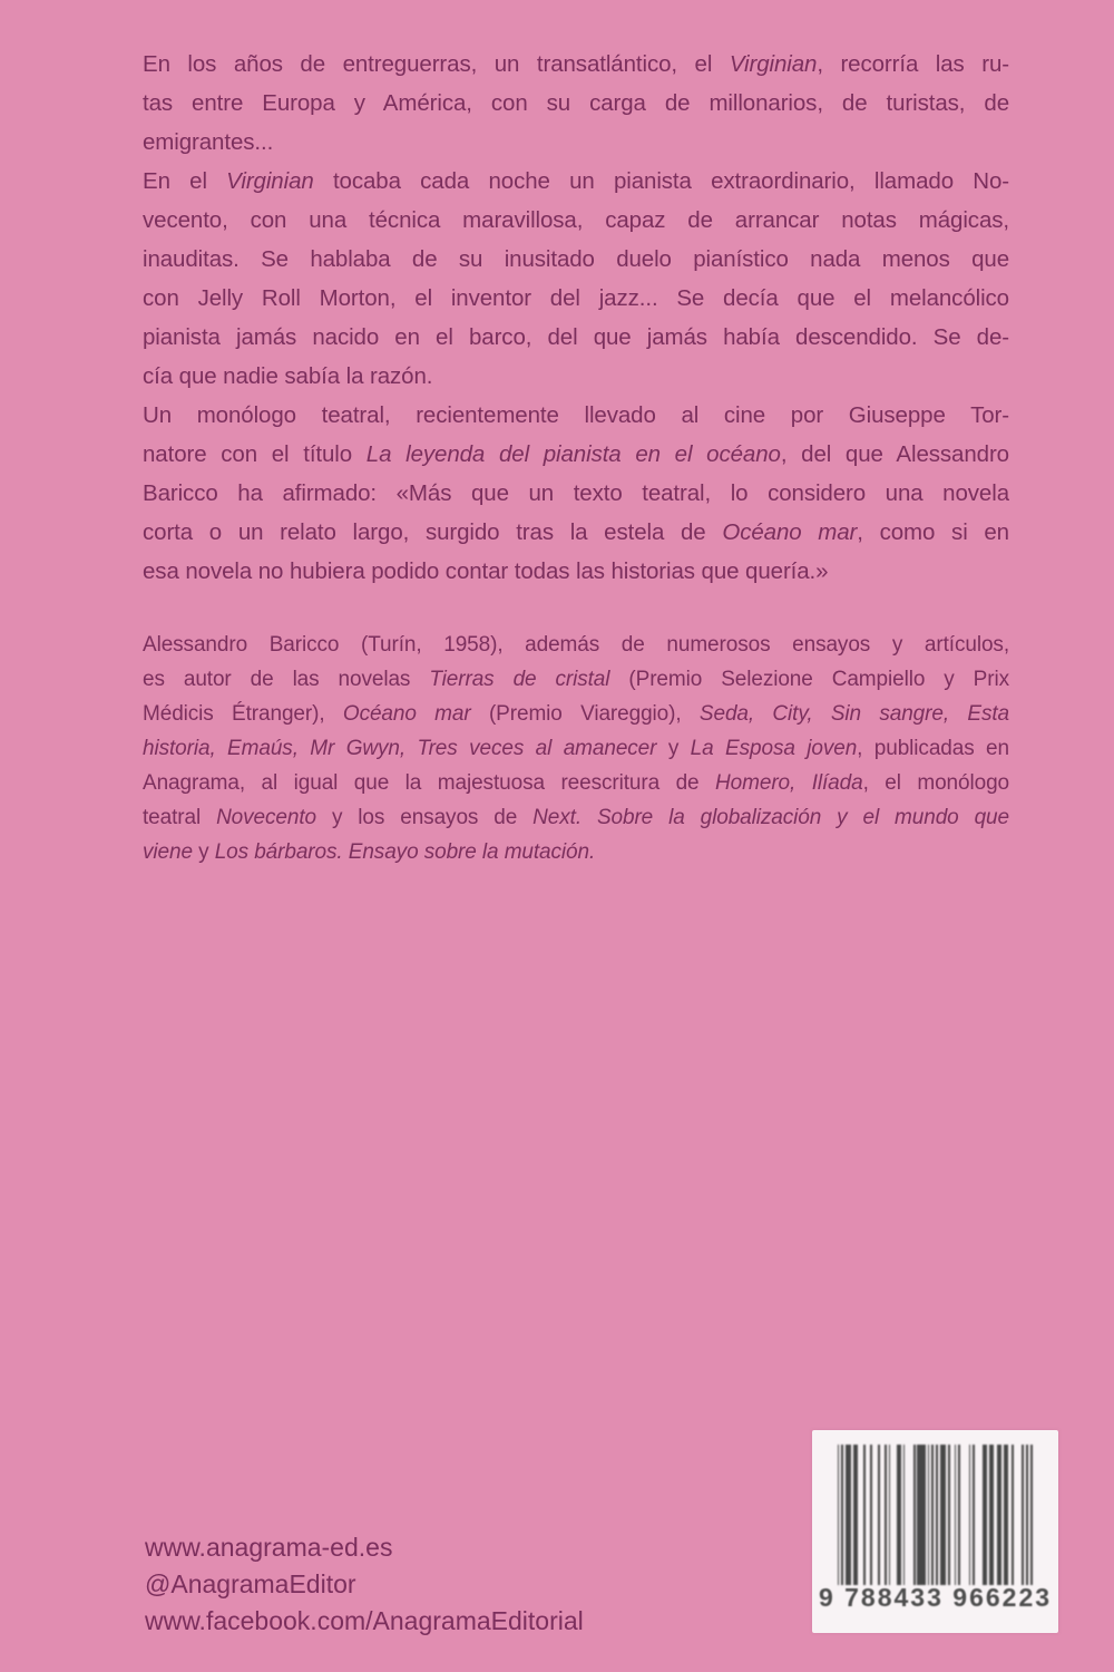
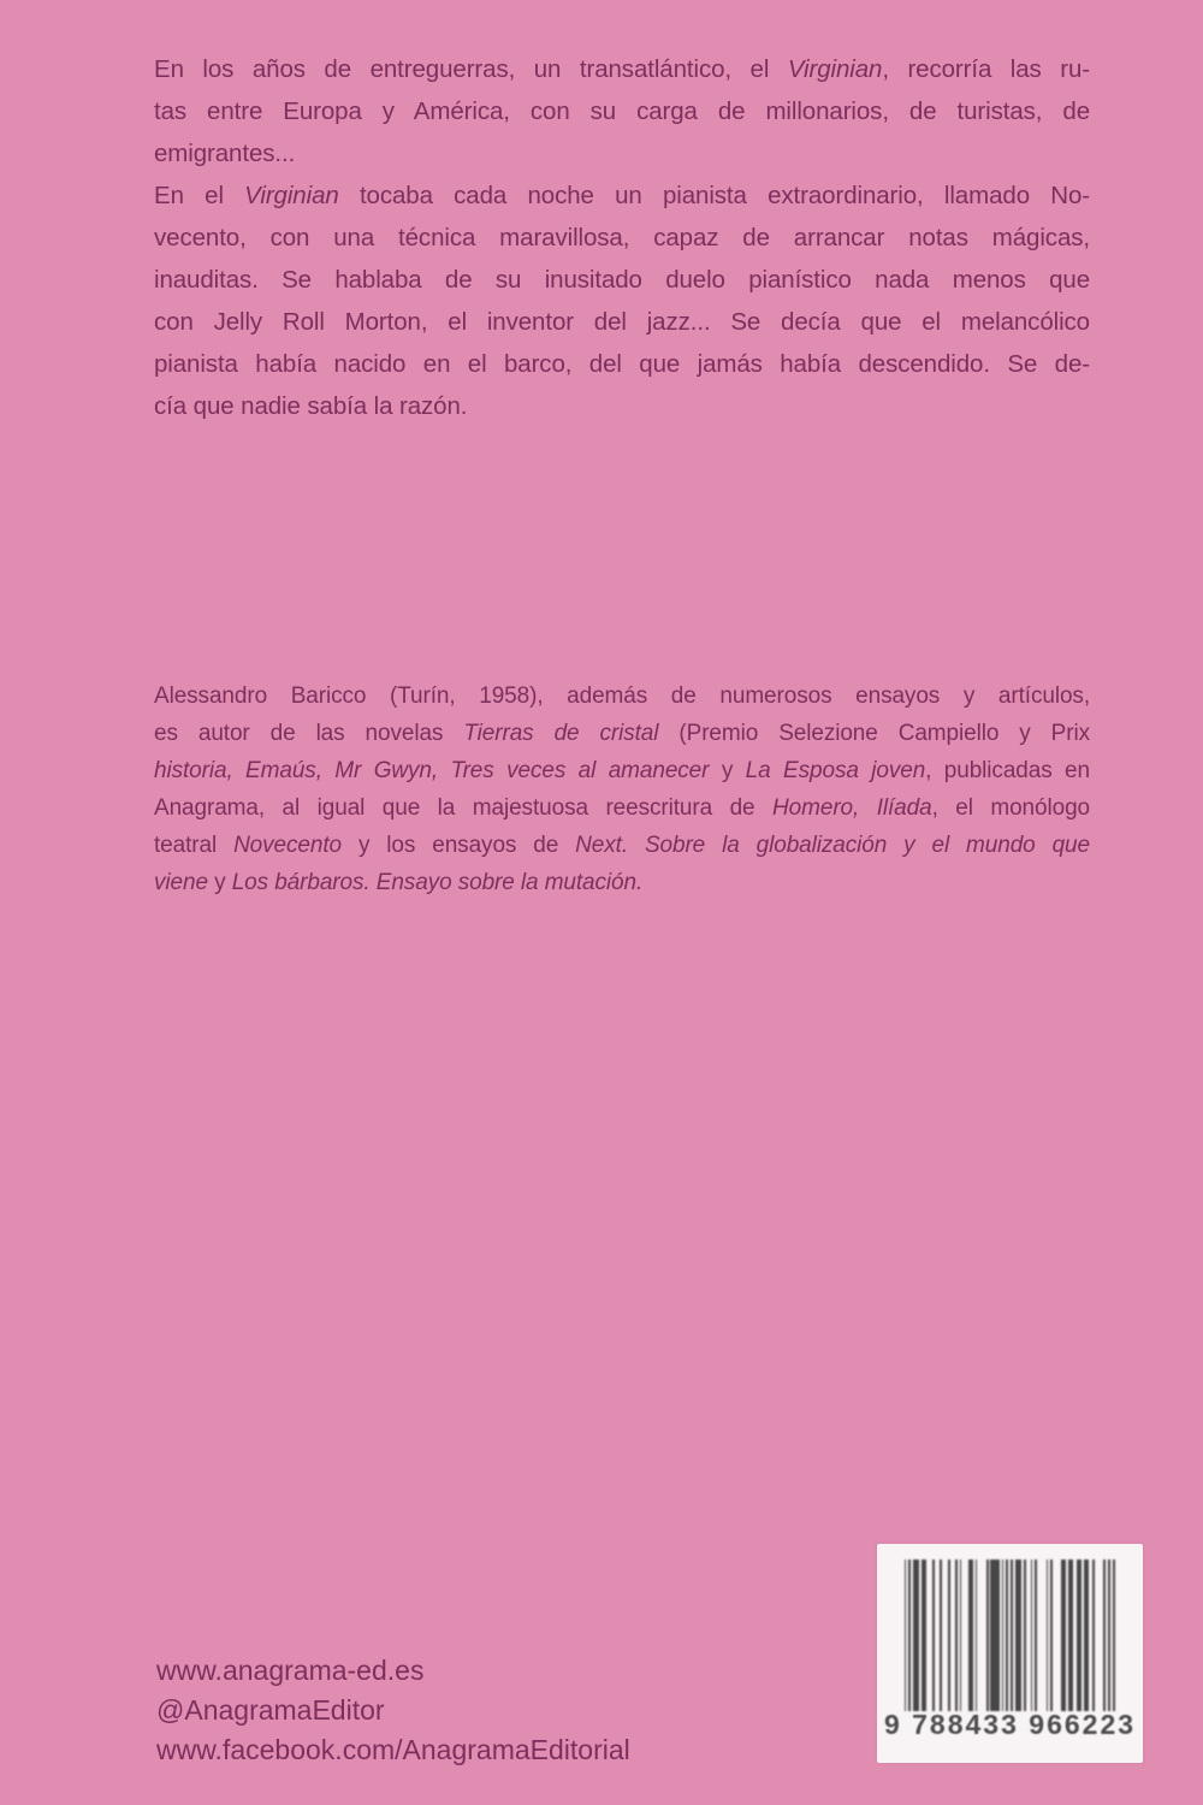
  En los años de entreguerras, un transatlántico, el Virginian, recorría las ru-
  tas entre Europa y América, con su carga de millonarios, de turistas, de
  emigrantes...
  En el Virginian tocaba cada noche un pianista extraordinario, llamado No-
  vecento, con una técnica maravillosa, capaz de arrancar notas mágicas,
  inauditas. Se hablaba de su inusitado duelo pianístico nada menos que
  con Jelly Roll Morton, el inventor del jazz... Se decía que el melancólico
- pianista jamás nacido en el barco, del que jamás había descendido. Se de-
+ pianista había nacido en el barco, del que jamás había descendido. Se de-
  cía que nadie sabía la razón.
- Un monólogo teatral, recientemente llevado al cine por Giuseppe Tor-
- natore con el título La leyenda del pianista en el océano, del que Alessandro
- Baricco ha afirmado: «Más que un texto teatral, lo considero una novela
- corta o un relato largo, surgido tras la estela de Océano mar, como si en
- esa novela no hubiera podido contar todas las historias que quería.»
  Alessandro Baricco (Turín, 1958), además de numerosos ensayos y artículos,
  es autor de las novelas Tierras de cristal (Premio Selezione Campiello y Prix
- Médicis Étranger), Océano mar (Premio Viareggio), Seda, City, Sin sangre, Esta
  historia, Emaús, Mr Gwyn, Tres veces al amanecer y La Esposa joven, publicadas en
  Anagrama, al igual que la majestuosa reescritura de Homero, Ilíada, el monólogo
  teatral Novecento y los ensayos de Next. Sobre la globalización y el mundo que
  viene y Los bárbaros. Ensayo sobre la mutación.
  www.anagrama-ed.es
  @AnagramaEditor
  www.facebook.com/AnagramaEditorial
  9 788433 966223
